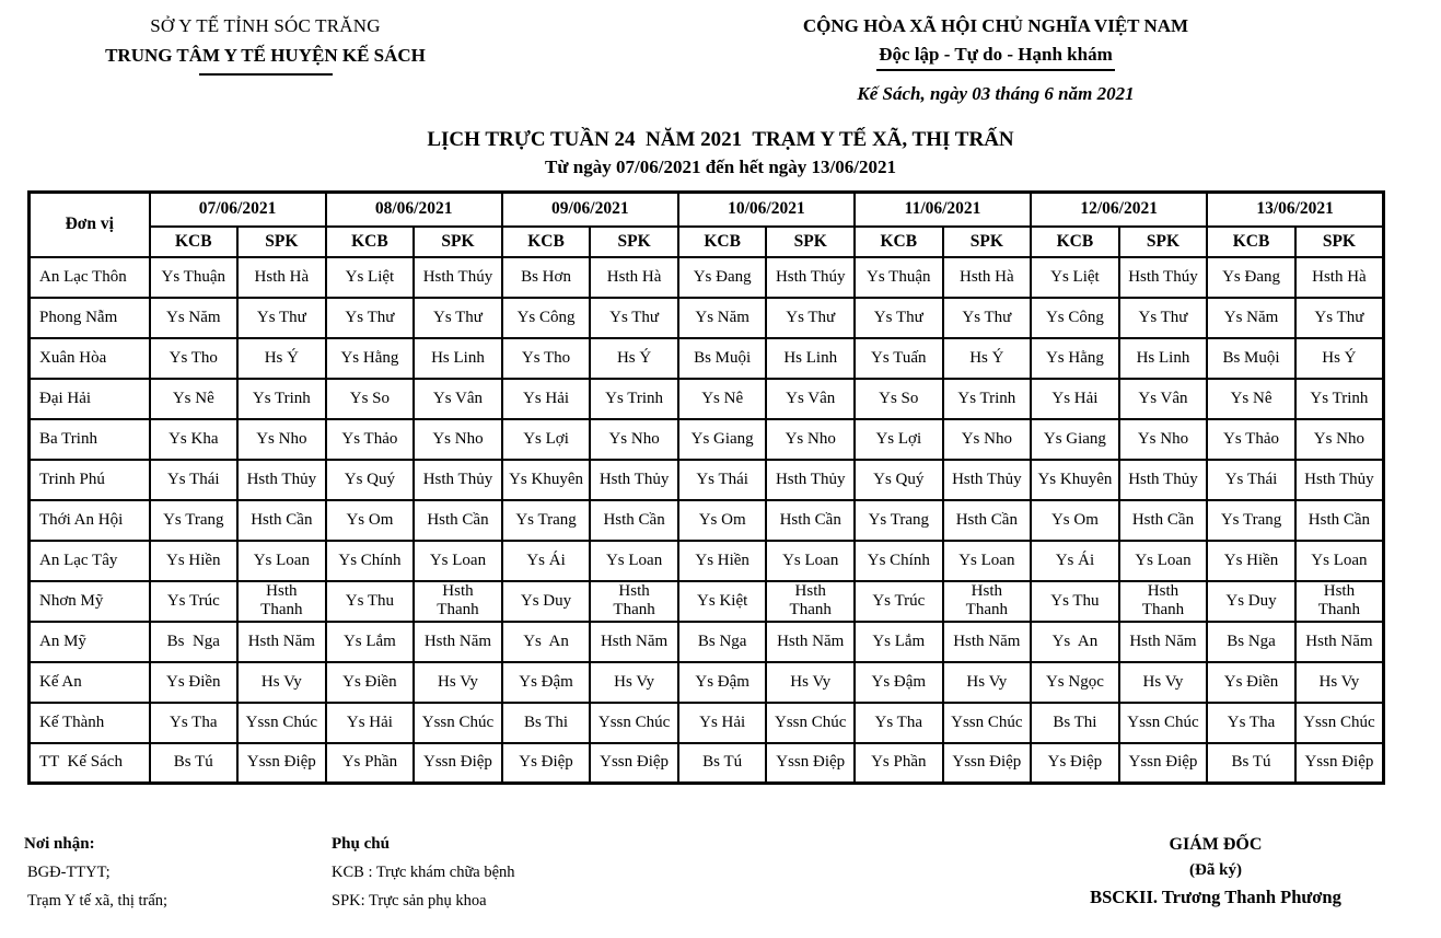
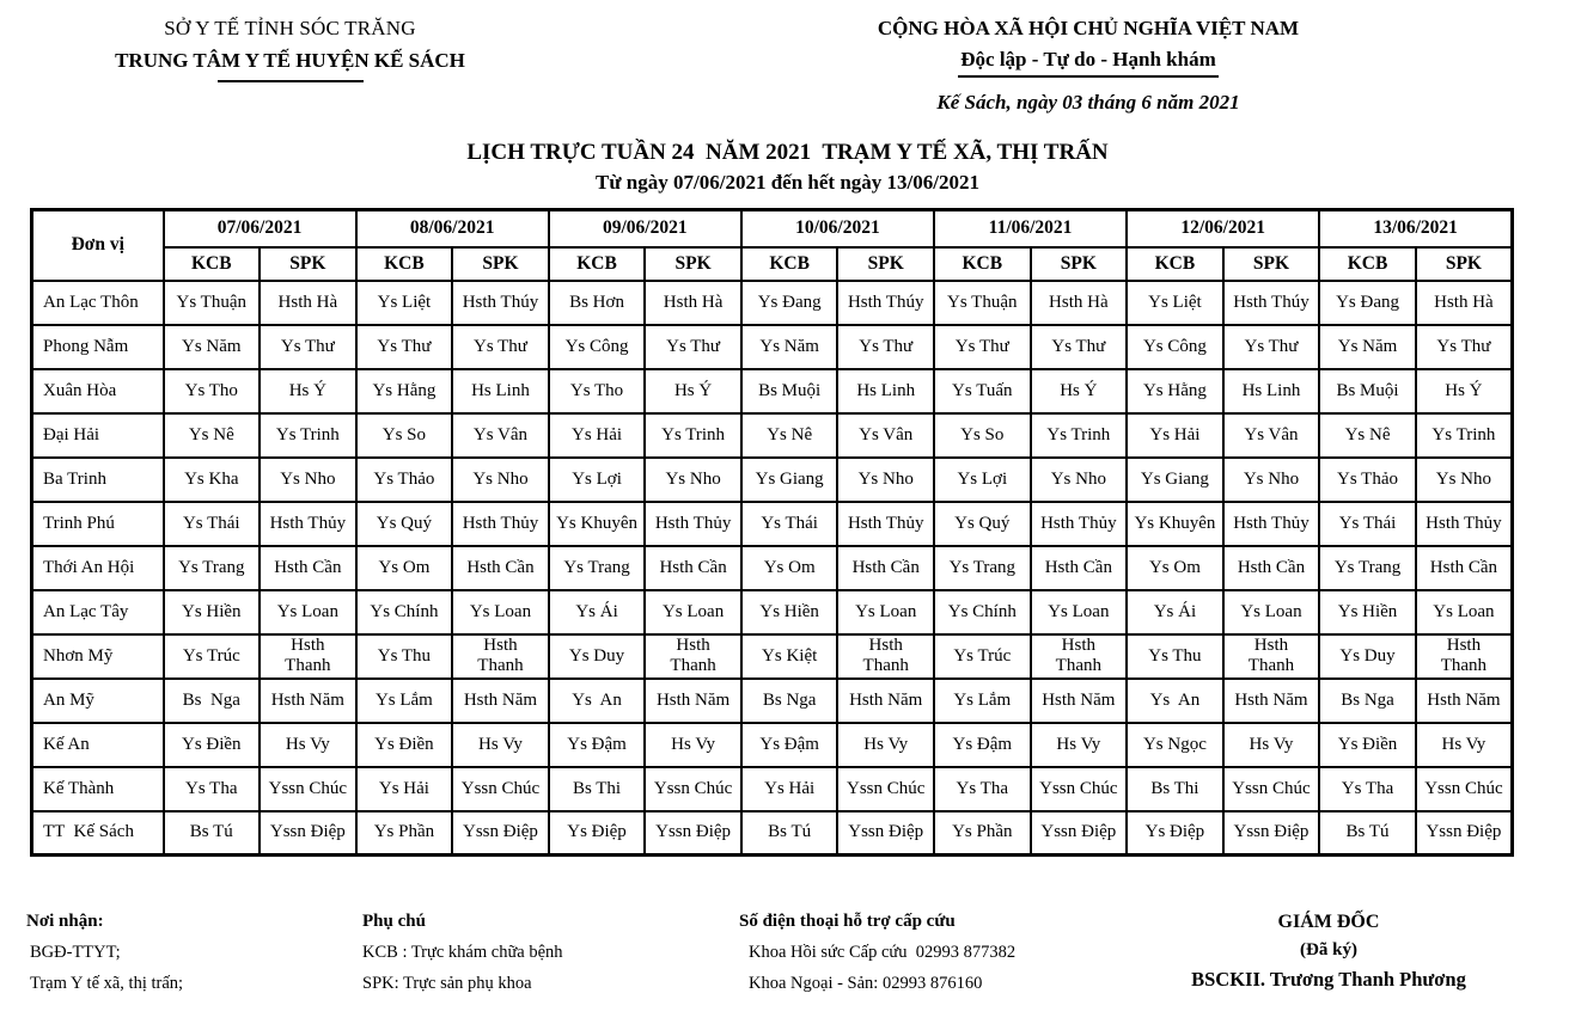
  SỞ Y TẾ TỈNH SÓC TRĂNG
  TRUNG TÂM Y TẾ HUYỆN KẾ SÁCH
  CỘNG HÒA XÃ HỘI CHỦ NGHĨA VIỆT NAM
  Độc lập - Tự do - Hạnh khám
  Kế Sách, ngày 03 tháng 6 năm 2021
  LỊCH TRỰC TUẦN 24 NĂM 2021 TRẠM Y TẾ XÃ, THỊ TRẤN
  Từ ngày 07/06/2021 đến hết ngày 13/06/2021
  Đơn vị	07/06/2021	08/06/2021	09/06/2021	10/06/2021	11/06/2021	12/06/2021	13/06/2021
  KCB	SPK	KCB	SPK	KCB	SPK	KCB	SPK	KCB	SPK	KCB	SPK	KCB	SPK
  An Lạc Thôn	Ys Thuận	Hsth Hà	Ys Liệt	Hsth Thúy	Bs Hơn	Hsth Hà	Ys Đang	Hsth Thúy	Ys Thuận	Hsth Hà	Ys Liệt	Hsth Thúy	Ys Đang	Hsth Hà
  Phong Nẫm	Ys Năm	Ys Thư	Ys Thư	Ys Thư	Ys Công	Ys Thư	Ys Năm	Ys Thư	Ys Thư	Ys Thư	Ys Công	Ys Thư	Ys Năm	Ys Thư
  Xuân Hòa	Ys Tho	Hs Ý	Ys Hằng	Hs Linh	Ys Tho	Hs Ý	Bs Muội	Hs Linh	Ys Tuấn	Hs Ý	Ys Hằng	Hs Linh	Bs Muội	Hs Ý
  Đại Hải	Ys Nê	Ys Trinh	Ys So	Ys Vân	Ys Hải	Ys Trinh	Ys Nê	Ys Vân	Ys So	Ys Trinh	Ys Hải	Ys Vân	Ys Nê	Ys Trinh
  Ba Trinh	Ys Kha	Ys Nho	Ys Thảo	Ys Nho	Ys Lợi	Ys Nho	Ys Giang	Ys Nho	Ys Lợi	Ys Nho	Ys Giang	Ys Nho	Ys Thảo	Ys Nho
  Trinh Phú	Ys Thái	Hsth Thủy	Ys Quý	Hsth Thủy	Ys Khuyên	Hsth Thủy	Ys Thái	Hsth Thủy	Ys Quý	Hsth Thủy	Ys Khuyên	Hsth Thủy	Ys Thái	Hsth Thủy
  Thới An Hội	Ys Trang	Hsth Cần	Ys Om	Hsth Cần	Ys Trang	Hsth Cần	Ys Om	Hsth Cần	Ys Trang	Hsth Cần	Ys Om	Hsth Cần	Ys Trang	Hsth Cần
  An Lạc Tây	Ys Hiền	Ys Loan	Ys Chính	Ys Loan	Ys Ái	Ys Loan	Ys Hiền	Ys Loan	Ys Chính	Ys Loan	Ys Ái	Ys Loan	Ys Hiền	Ys Loan
  Nhơn Mỹ	Ys Trúc	HsthThanh	Ys Thu	HsthThanh	Ys Duy	HsthThanh	Ys Kiệt	HsthThanh	Ys Trúc	HsthThanh	Ys Thu	HsthThanh	Ys Duy	HsthThanh
  An Mỹ	Bs Nga	Hsth Năm	Ys Lắm	Hsth Năm	Ys An	Hsth Năm	Bs Nga	Hsth Năm	Ys Lắm	Hsth Năm	Ys An	Hsth Năm	Bs Nga	Hsth Năm
  Kế An	Ys Điền	Hs Vy	Ys Điền	Hs Vy	Ys Đậm	Hs Vy	Ys Đậm	Hs Vy	Ys Đậm	Hs Vy	Ys Ngọc	Hs Vy	Ys Điền	Hs Vy
  Kế Thành	Ys Tha	Yssn Chúc	Ys Hải	Yssn Chúc	Bs Thi	Yssn Chúc	Ys Hải	Yssn Chúc	Ys Tha	Yssn Chúc	Bs Thi	Yssn Chúc	Ys Tha	Yssn Chúc
  TT Kế Sách	Bs Tú	Yssn Điệp	Ys Phần	Yssn Điệp	Ys Điệp	Yssn Điệp	Bs Tú	Yssn Điệp	Ys Phần	Yssn Điệp	Ys Điệp	Yssn Điệp	Bs Tú	Yssn Điệp
  Nơi nhận:
  BGĐ-TTYT;
  Trạm Y tế xã, thị trấn;
  Phụ chú
  KCB : Trực khám chữa bệnh
  SPK: Trực sản phụ khoa
+ Số điện thoại hỗ trợ cấp cứu
+ Khoa Hồi sức Cấp cứu 02993 877382
+ Khoa Ngoại - Sản: 02993 876160
  GIÁM ĐỐC
  (Đã ký)
  BSCKII. Trương Thanh Phương
